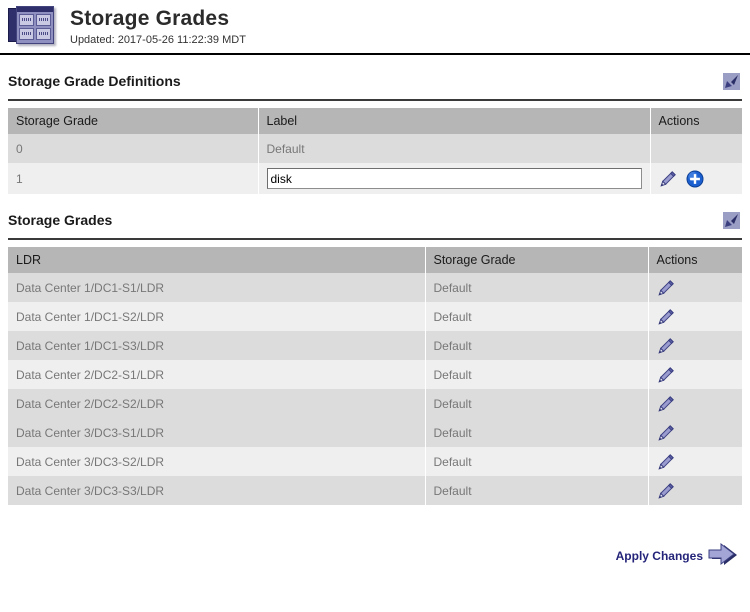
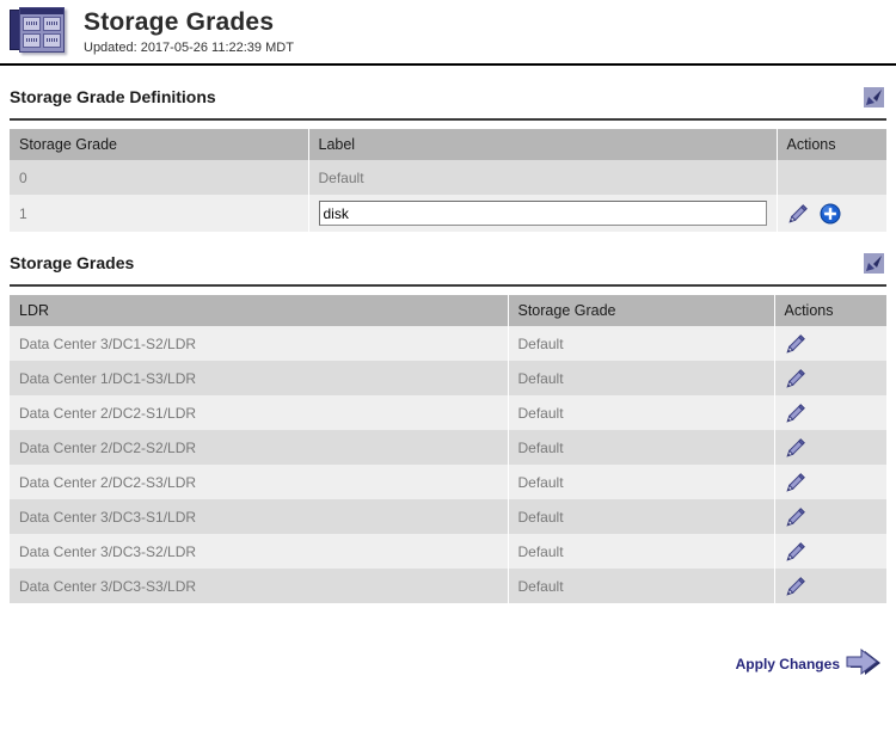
  Storage Grades
  Updated: 2017-05-26 11:22:39 MDT
  Storage Grade Definitions
  Storage Grade	Label	Actions
  0	Default
  1	disk
  Storage Grades
  LDR	Storage Grade	Actions
- Data Center 1/DC1-S1/LDR	Default
- Data Center 1/DC1-S2/LDR	Default
+ Data Center 3/DC1-S2/LDR	Default
  Data Center 1/DC1-S3/LDR	Default
  Data Center 2/DC2-S1/LDR	Default
  Data Center 2/DC2-S2/LDR	Default
+ Data Center 2/DC2-S3/LDR	Default
  Data Center 3/DC3-S1/LDR	Default
  Data Center 3/DC3-S2/LDR	Default
  Data Center 3/DC3-S3/LDR	Default
  Apply Changes
